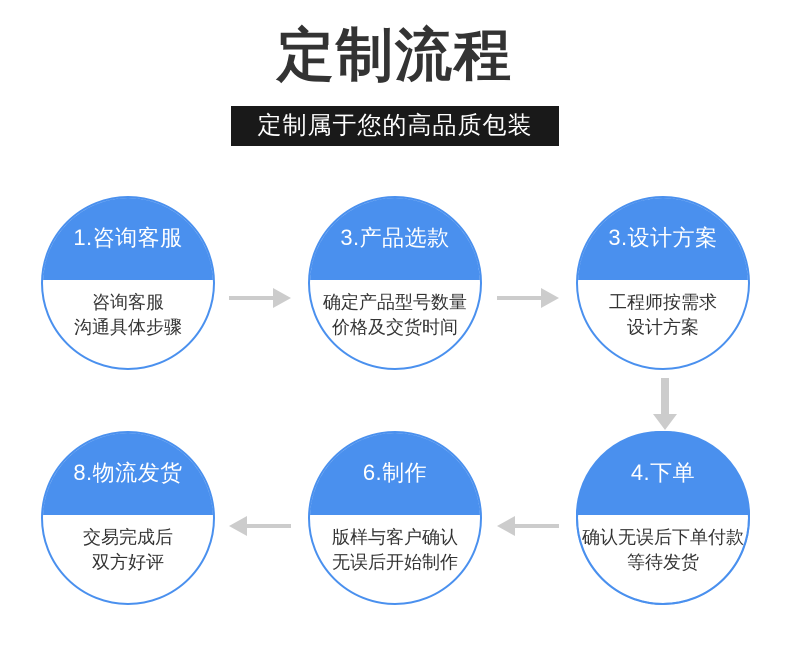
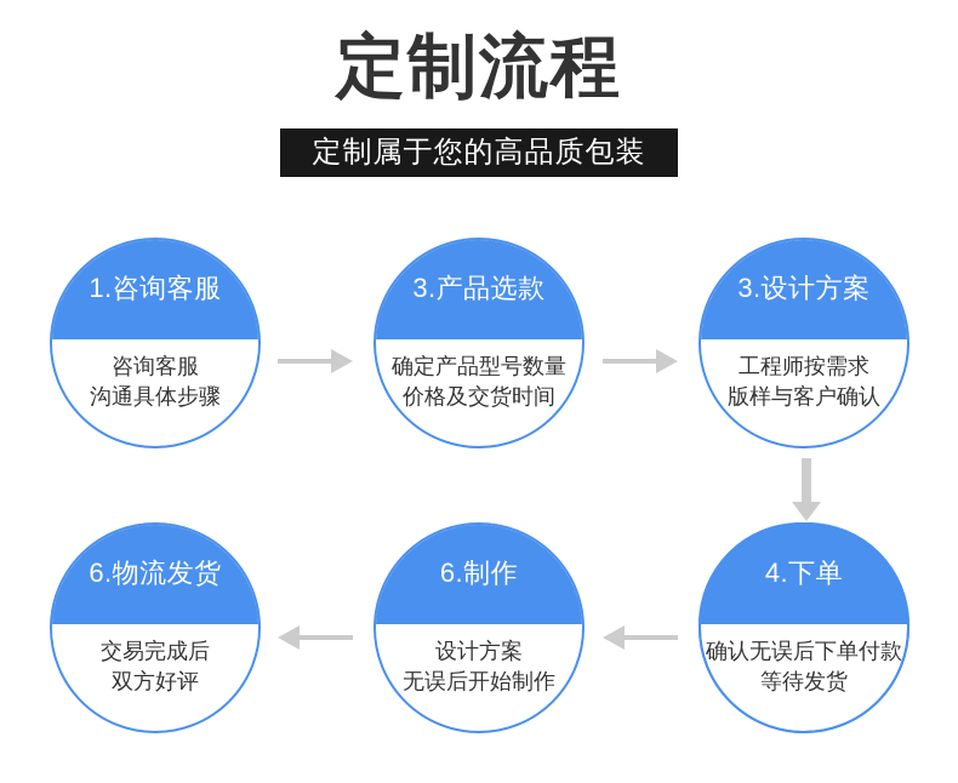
  定制流程
  定制属于您的高品质包装
  1.咨询客服
  咨询客服
  沟通具体步骤
  3.产品选款
  确定产品型号数量
  价格及交货时间
  3.设计方案
  工程师按需求
- 设计方案
+ 版样与客户确认
  4.下单
  确认无误后下单付款
  等待发货
  6.制作
- 版样与客户确认
+ 设计方案
  无误后开始制作
- 8.物流发货
+ 6.物流发货
  交易完成后
  双方好评
